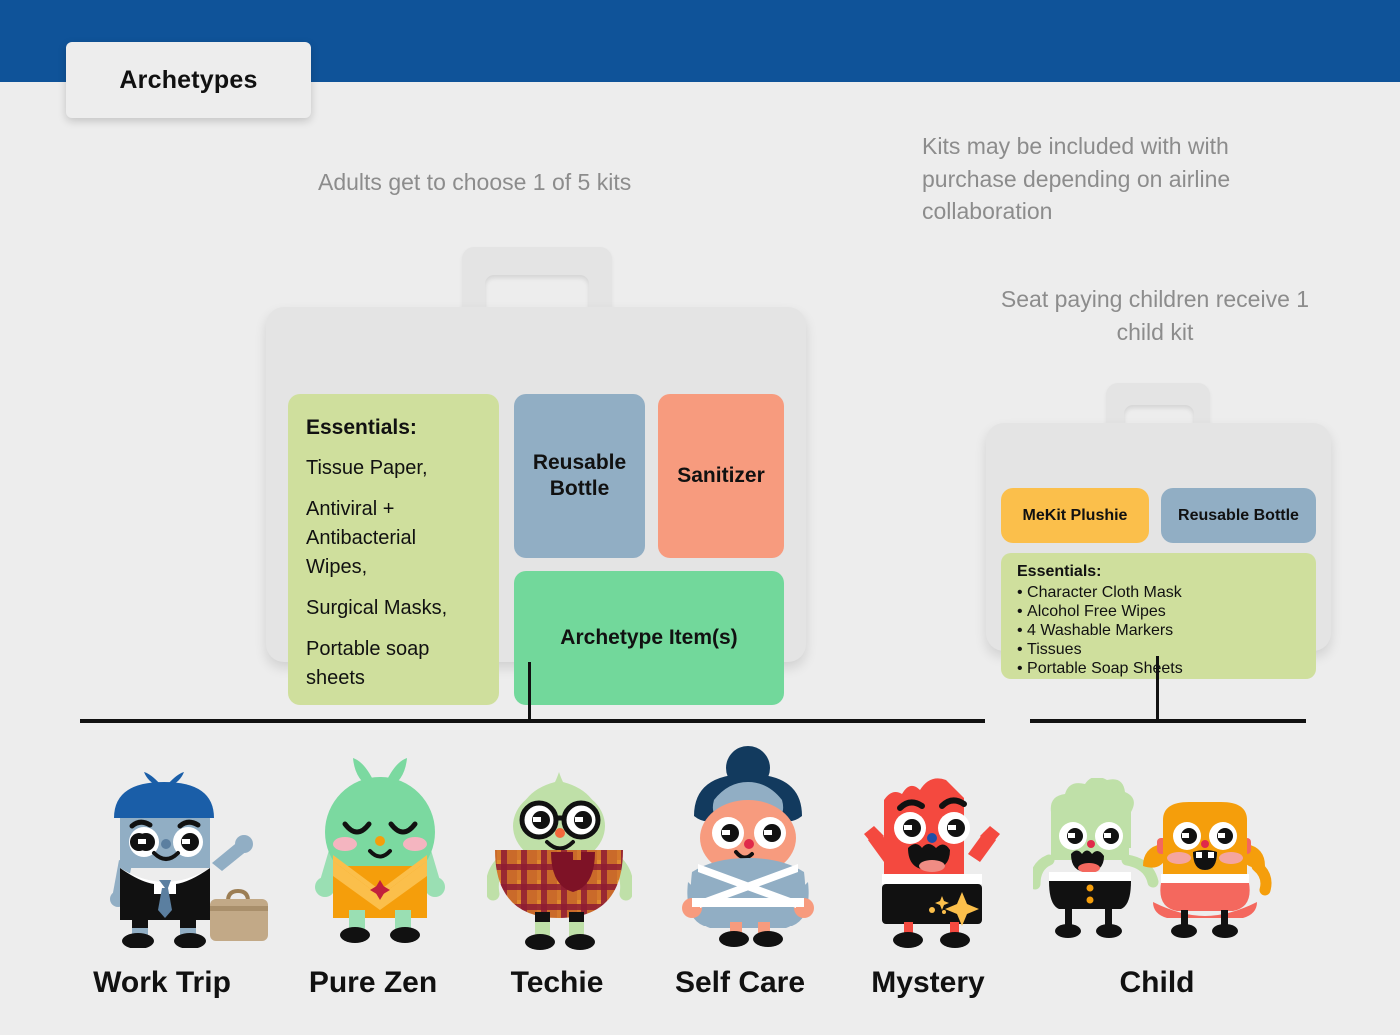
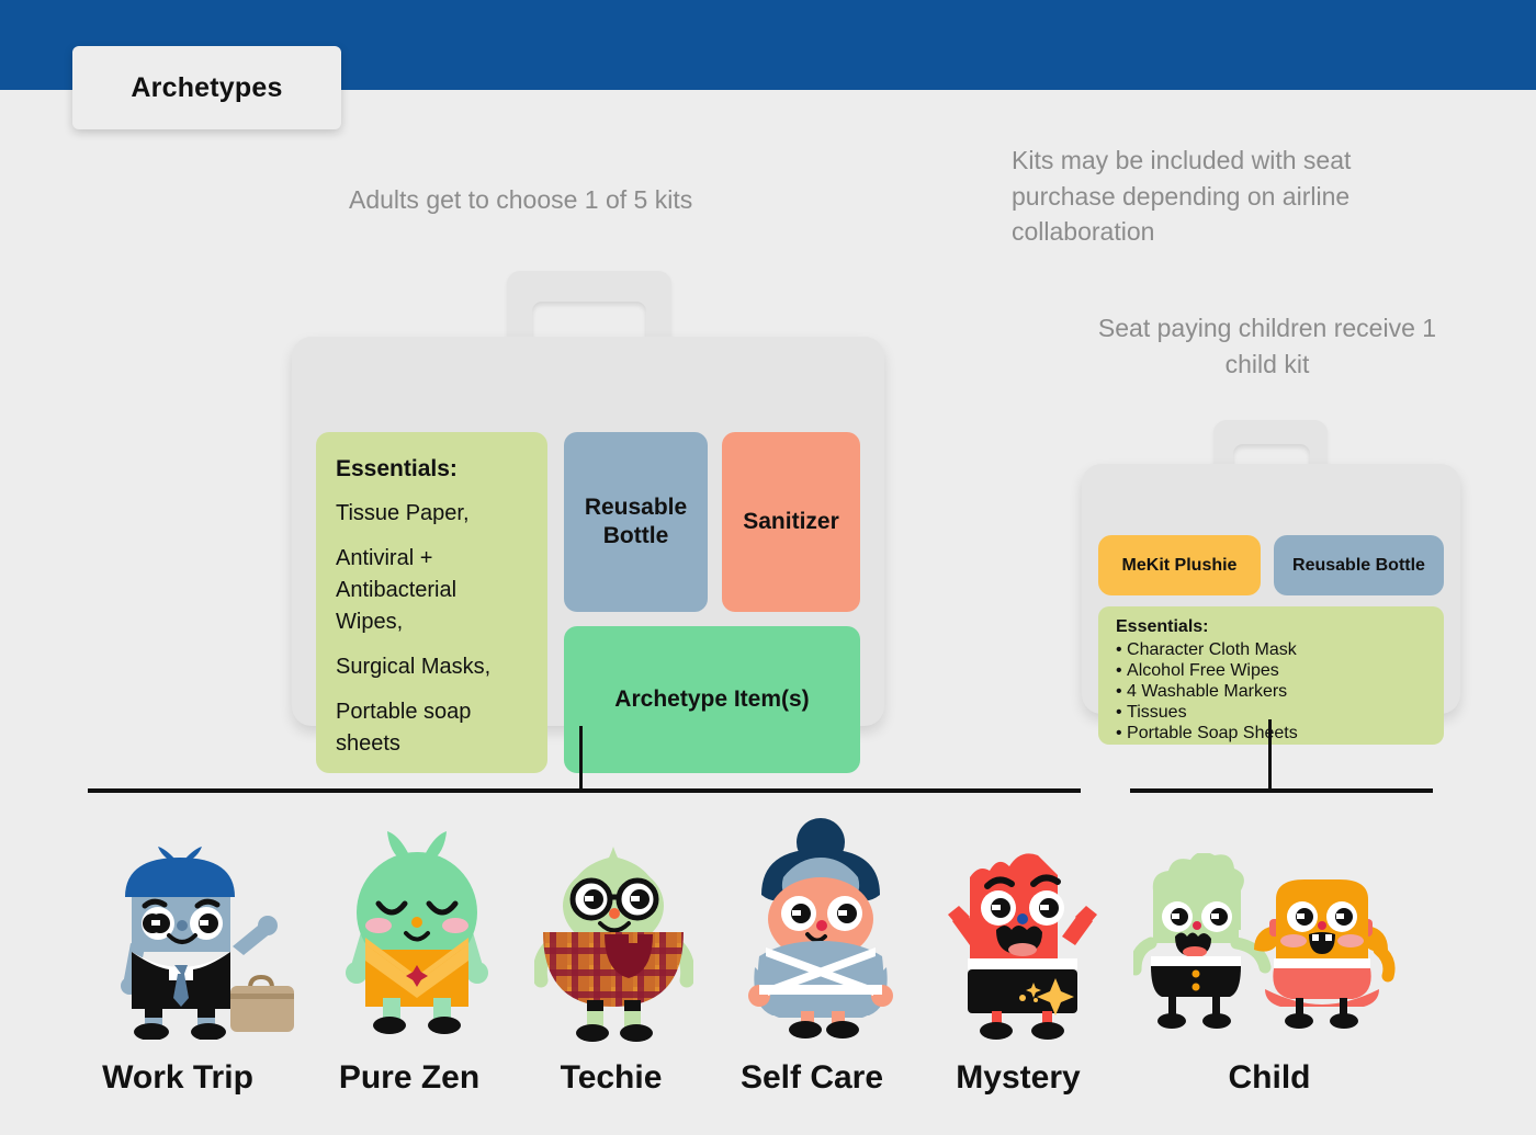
  Archetypes
  Adults get to choose 1 of 5 kits
- Kits may be included with with purchase depending on airline collaboration
+ Kits may be included with seat purchase depending on airline collaboration
  Seat paying children receive 1 child kit
  Essentials:
  Tissue Paper,
  Antiviral + Antibacterial Wipes,
  Surgical Masks,
  Portable soap sheets
  Reusable Bottle
  Sanitizer
  Archetype Item(s)
  MeKit Plushie
  Reusable Bottle
  Essentials:
  Character Cloth Mask
  Alcohol Free Wipes
  4 Washable Markers
  Tissues
  Portable Soap Shets
  Work Trip
  Pure Zen
  Techie
  Self Care
  Mystery
  Child
